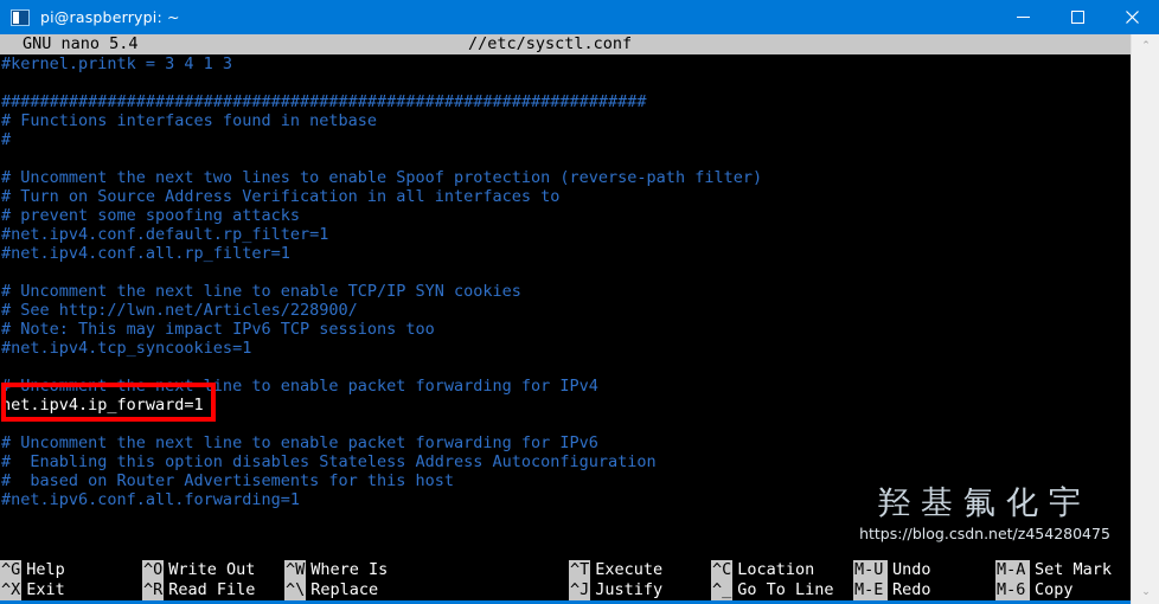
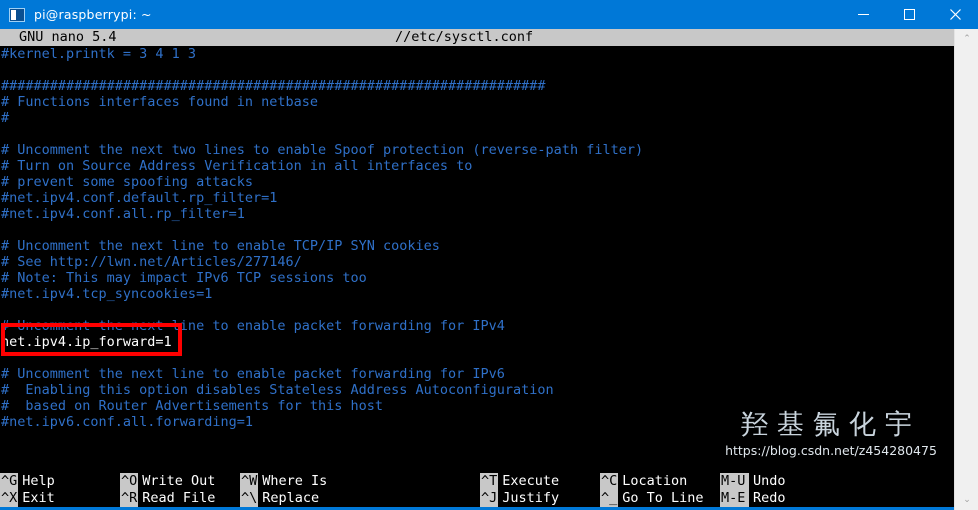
  pi@raspberrypi: ~
  GNU nano 5.4
  //etc/sysctl.conf
  #kernel.printk = 3 4 1 3
  ###################################################################
  # Functions interfaces found in netbase
  #
  # Uncomment the next two lines to enable Spoof protection (reverse-path filter)
  # Turn on Source Address Verification in all interfaces to
  # prevent some spoofing attacks
  #net.ipv4.conf.default.rp_filter=1
  #net.ipv4.conf.all.rp_filter=1
  # Uncomment the next line to enable TCP/IP SYN cookies
- # See http://lwn.net/Articles/228900/
+ # See http://lwn.net/Articles/277146/
  # Note: This may impact IPv6 TCP sessions too
  #net.ipv4.tcp_syncookies=1
  # Uncomment the next line to enable packet forwarding for IPv4
  net.ipv4.ip_forward=1
  # Uncomment the next line to enable packet forwarding for IPv6
  # Enabling this option disables Stateless Address Autoconfiguration
  # based on Router Advertisements for this host
  #net.ipv6.conf.all.forwarding=1
  羟基氟化宇
  https://blog.csdn.net/z454280475
  ^G
  Help
  ^X
  Exit
  ^O
  Write Out
  ^R
  Read File
  ^W
  Where Is
  ^\
  Replace
  ^T
  Execute
  ^J
  Justify
  ^C
  Location
  ^_
  Go To Line
  M-U
  Undo
  M-E
  Redo
- M-A
- Set Mark
- M-6
- Copy
  ⌃
  ⌄
